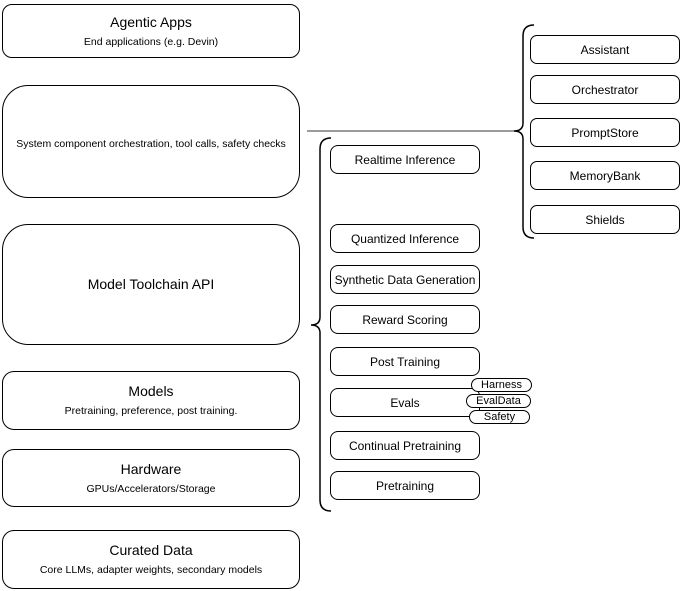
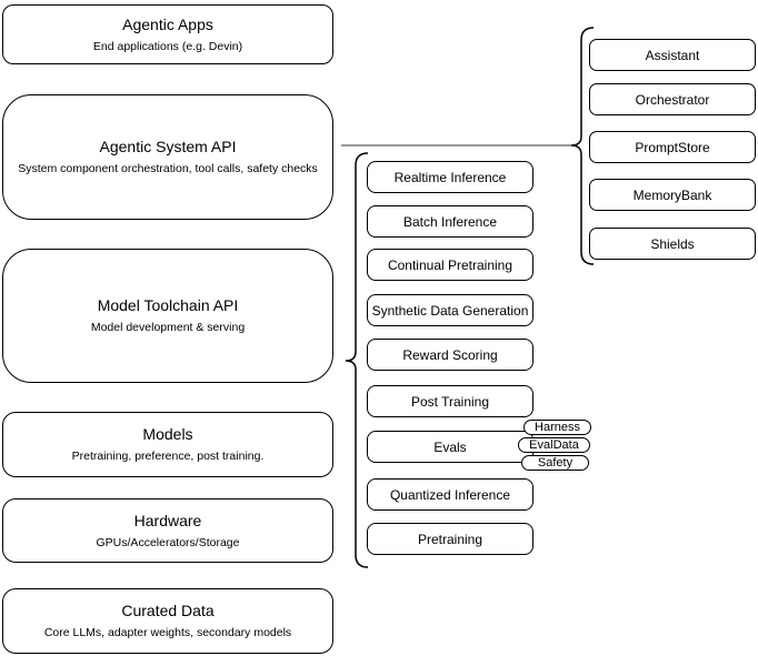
  Agentic Apps
  End applications (e.g. Devin)
+ Agentic System API
  System component orchestration, tool calls, safety checks
  Model Toolchain API
+ Model development & serving
  Models
  Pretraining, preference, post training.
  Hardware
  GPUs/Accelerators/Storage
  Curated Data
  Core LLMs, adapter weights, secondary models
  Realtime Inference
+ Batch Inference
- Quantized Inference
+ Continual Pretraining
  Synthetic Data Generation
  Reward Scoring
  Post Training
  Evals
- Continual Pretraining
+ Quantized Inference
  Pretraining
  Harness
  EvalData
  Safety
  Assistant
  Orchestrator
  PromptStore
  MemoryBank
  Shields
